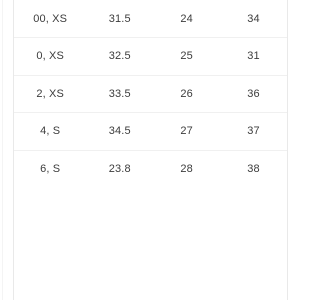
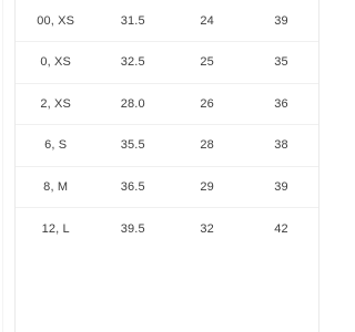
- 00, XS	31.5	24	34
+ 00, XS	31.5	24	39
- 0, XS	32.5	25	31
+ 0, XS	32.5	25	35
- 2, XS	33.5	26	36
+ 2, XS	28.0	26	36
- 4, S	34.5	27	37
- 6, S	23.8	28	38
+ 6, S	35.5	28	38
+ 8, M	36.5	29	39
+ 12, L	39.5	32	42
